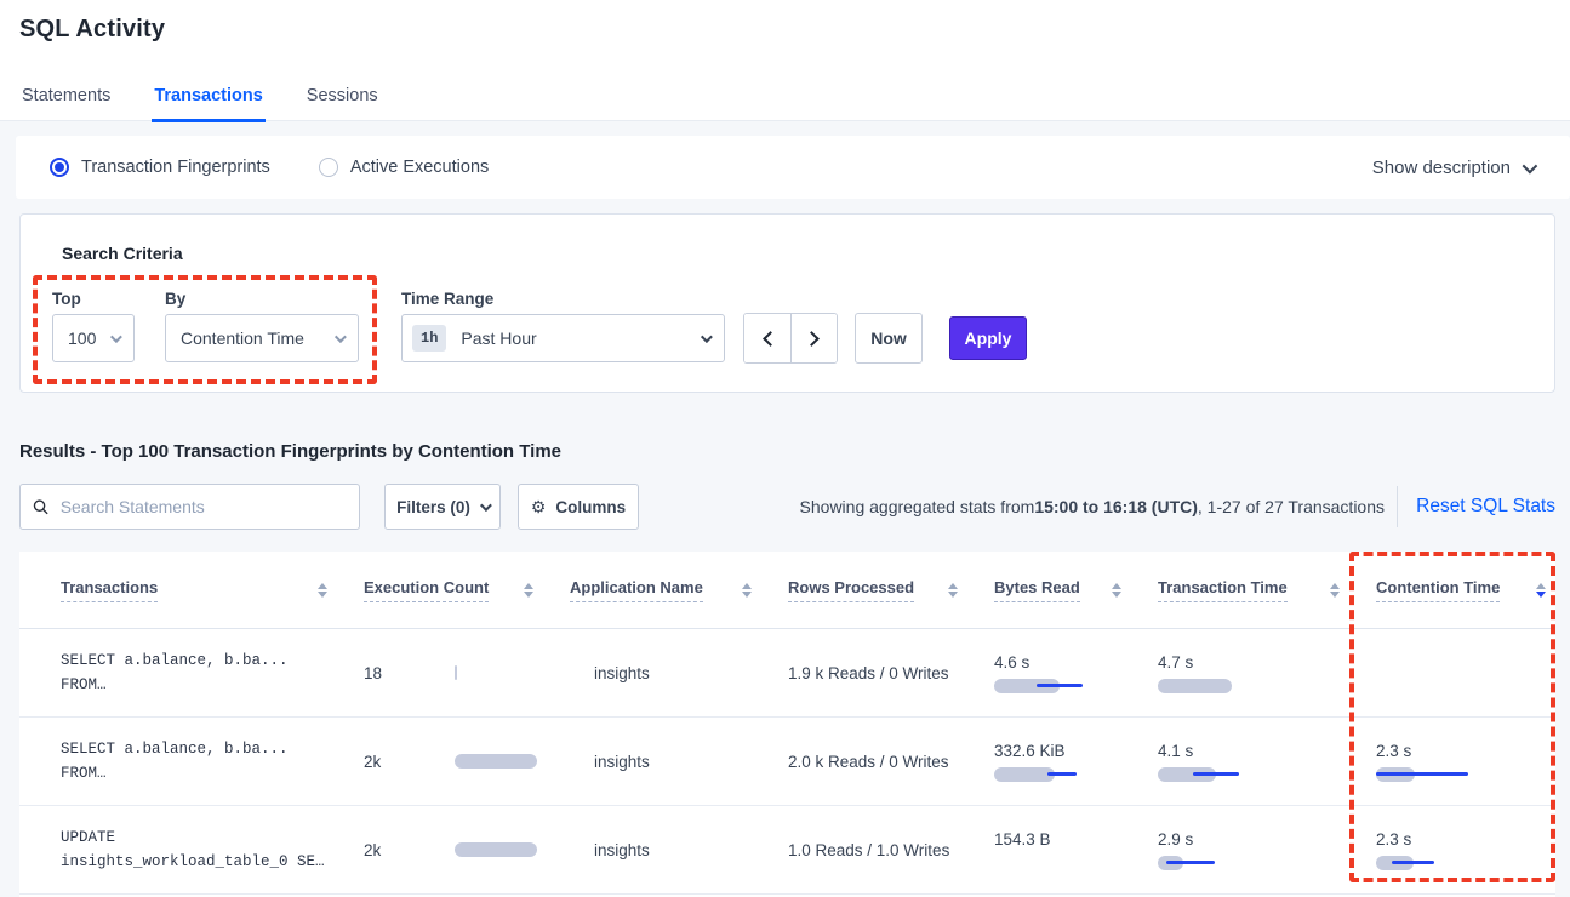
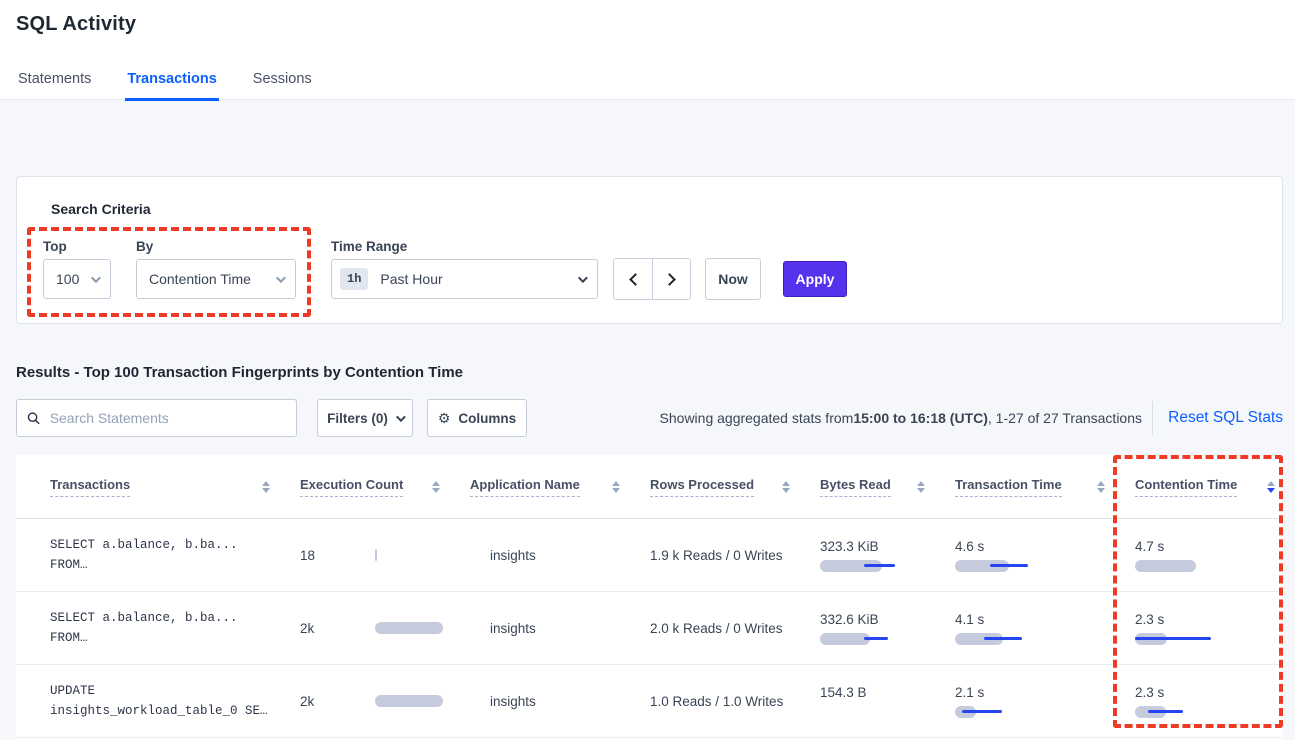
  SQL Activity
  Statements
  Transactions
  Sessions
- Transaction Fingerprints
- Active Executions
- Show description
  Search Criteria
  Top
  By
  Time Range
  100
  Contention Time
  1h
  Past Hour
  Now
  Apply
  Results - Top 100 Transaction Fingerprints by Contention Time
  Search Statements
  Filters (0)
  ⚙
  Columns
  Showing aggregated stats from
  15:00 to 16:18 (UTC)
  , 1-27 of 27 Transactions
  Reset SQL Stats
  Transactions
  Execution Count
  Application Name
  Rows Processed
  Bytes Read
  Transaction Time
  Contention Time
  SELECT a.balance, b.ba...
  FROM…
  18
  insights
  1.9 k Reads / 0 Writes
+ 323.3 KiB
  4.6 s
  4.7 s
  SELECT a.balance, b.ba...
  FROM…
  2k
  insights
  2.0 k Reads / 0 Writes
  332.6 KiB
  4.1 s
  2.3 s
  UPDATE
  insights_workload_table_0 SE…
  2k
  insights
  1.0 Reads / 1.0 Writes
  154.3 B
- 2.9 s
+ 2.1 s
  2.3 s
